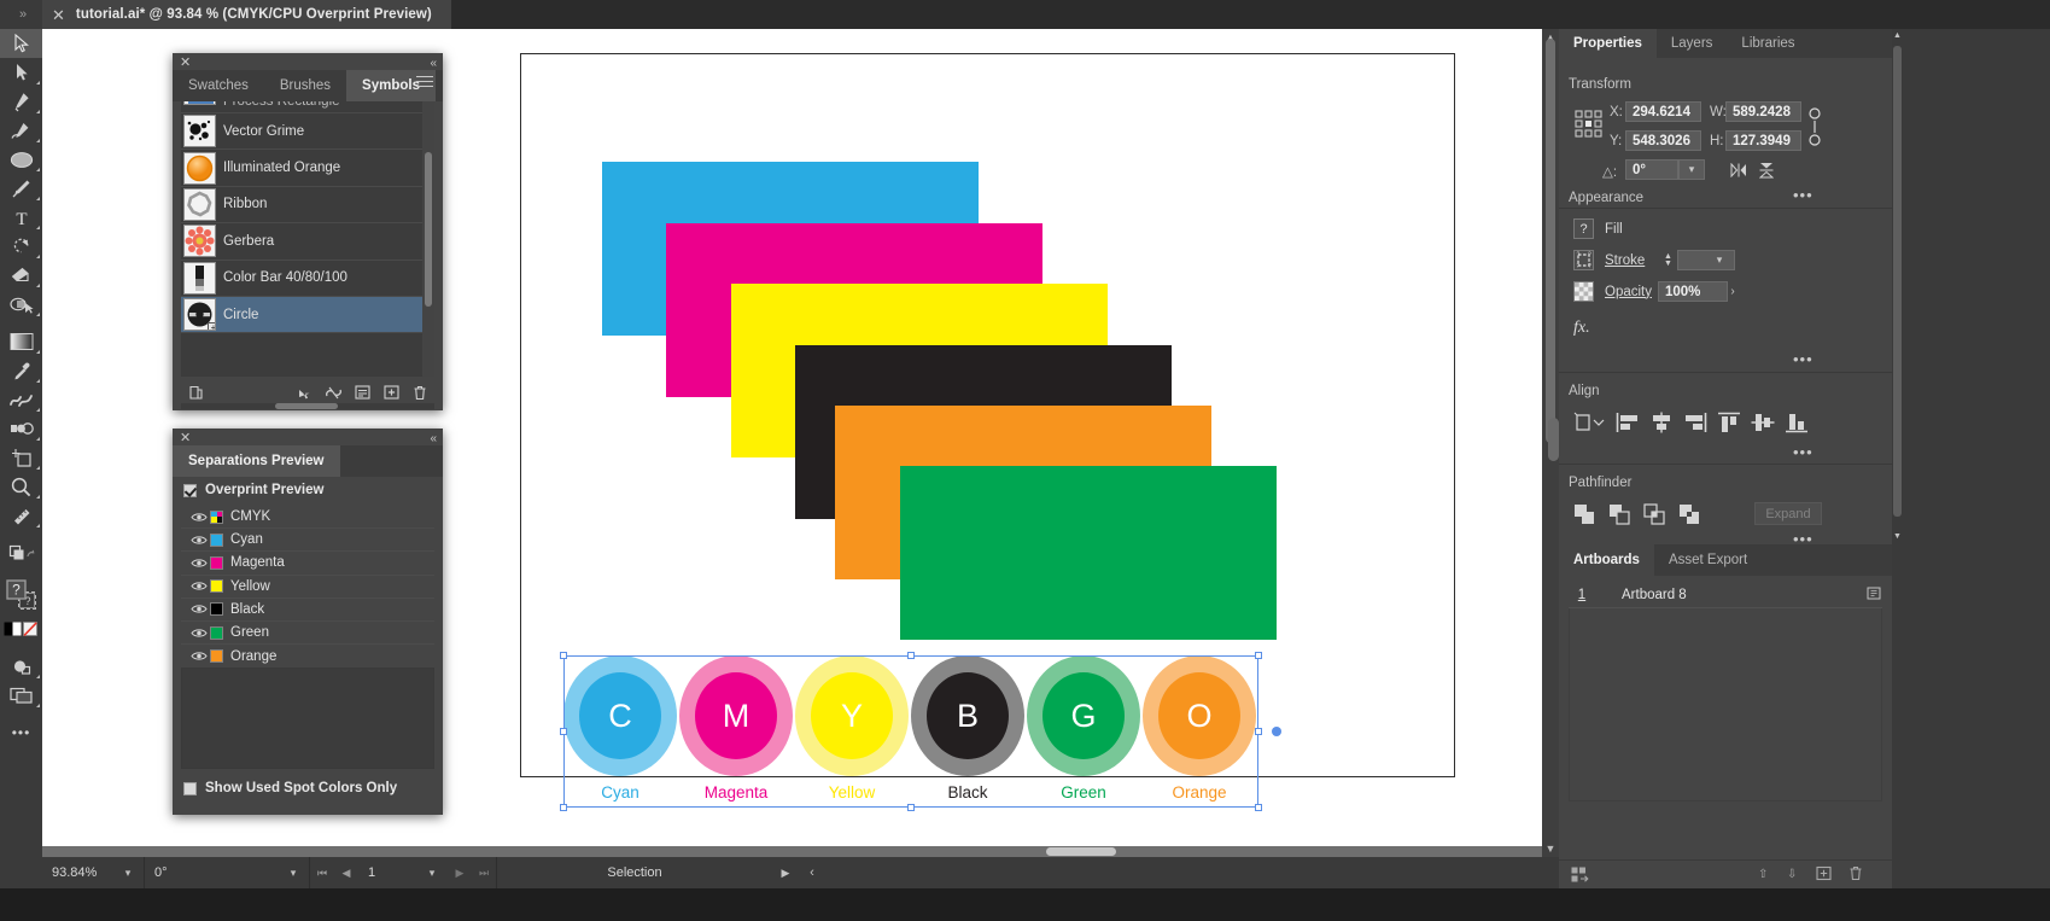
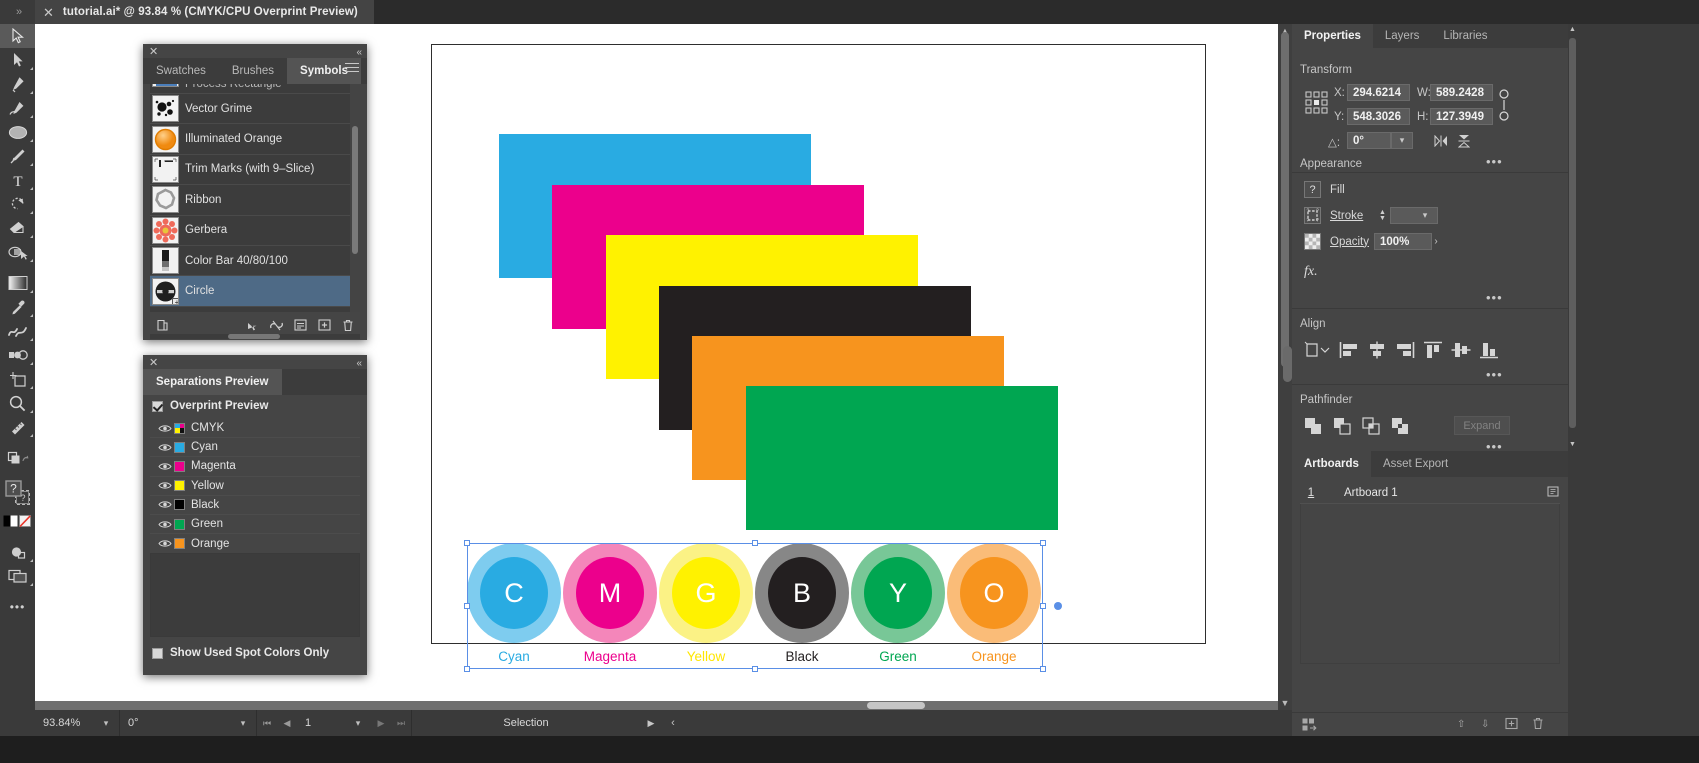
  »
  ✕
  tutorial.ai* @ 93.84 % (CMYK/CPU Overprint Preview)
  T
  ?
  ?
  •••
  C
  M
- Y
+ G
  B
- G
+ Y
  O
  Cyan
  Magenta
  Yellow
  Black
  Green
  Orange
  ▲
  ▼
  93.84%
  ▾
  0°
  ▾
  ⏮
  ◀
  1
  ▾
  ▶
  ⏭
  Selection
  ▶
  ‹
  ✕
  «
  Swatches
  Brushes
  Symbol
  Process Rectangle
  Vector Grime
  Illuminated Orange
+ Trim Marks (with 9–Slice)
  Ribbon
  Gerbera
  Color Bar 40/80/100
  +
  Circle
  ✕
  «
  Separations Preview
  Overprint Preview
  CMYK
  Cyan
  Magenta
  Yellow
  Black
  Green
  Orange
  Show Used Spot Colors Only
  Properties
  Layers
  Libraries
  Transform
  X:
  294.6214
  Y:
  548.3026
  589.2428
  H:
  127.3949
  △:
  0°
  ▾
  •••
  Appearance
  ?
  Fill
  Stroke
  ▾
  Opacity
  100%
  ›
  fx.
  •••
  Align
  •••
  Pathfinder
  Expand
  •••
  Artboards
  Asset Export
  1
- Artboard 8
+ Artboard 1
  ⇧
  ⇩
